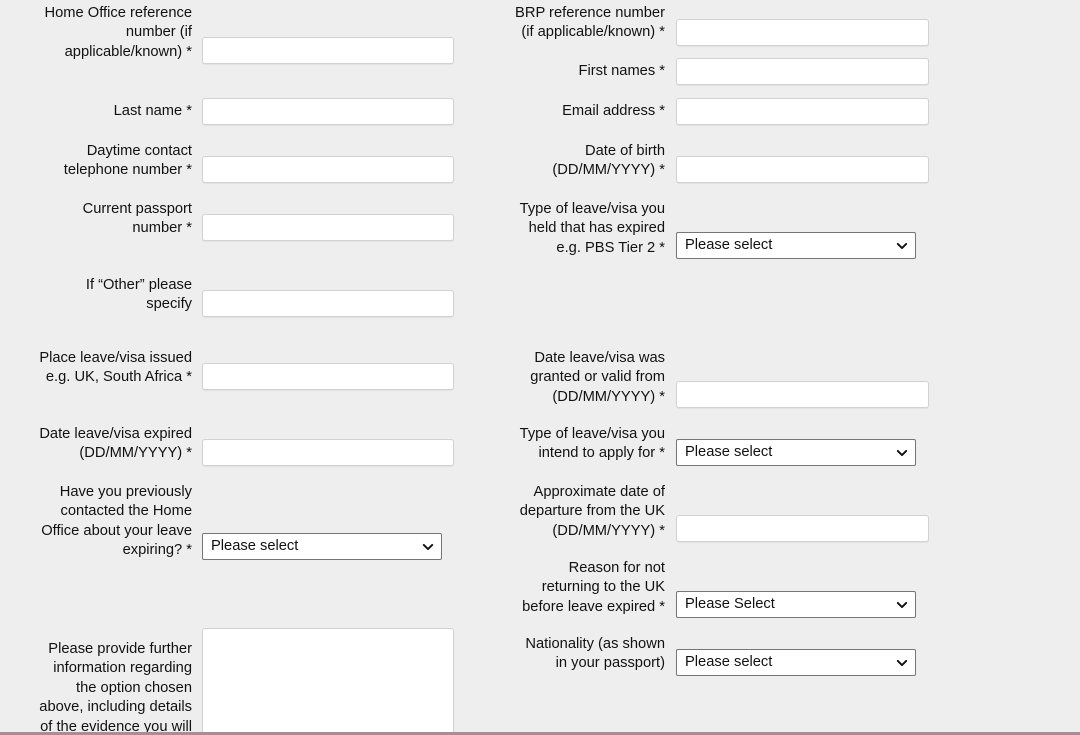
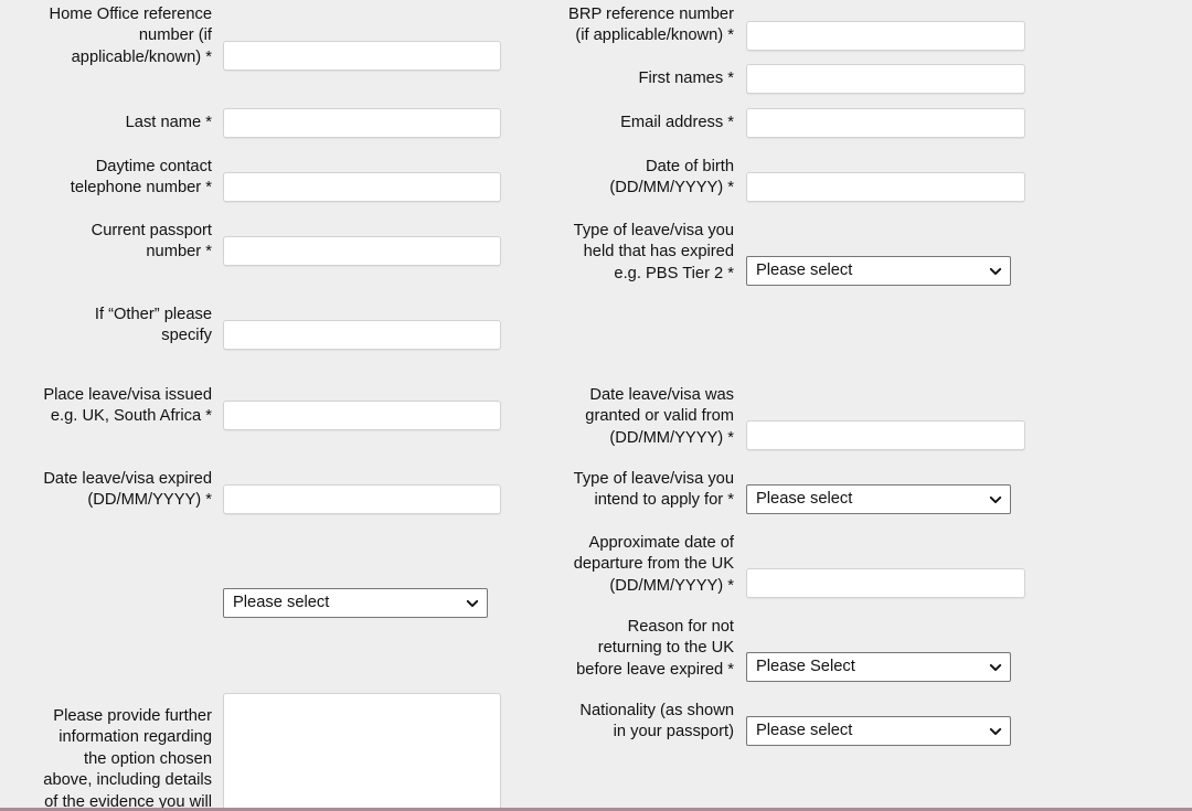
  Home Office reference
  number (if
  applicable/known) *
  Last name *
  Daytime contact
  telephone number *
  Current passport
  number *
  If “Other” please
  specify
  Place leave/visa issued
  e.g. UK, South Africa *
  Date leave/visa expired
  (DD/MM/YYYY) *
- Have you previously
- contacted the Home
- Office about your leave
- expiring? *
  Please select
  Please provide further
  information regarding
  the option chosen
  above, including details
  of the evidence you will
  BRP reference number
  (if applicable/known) *
  First names *
  Email address *
  Date of birth
  (DD/MM/YYYY) *
  Type of leave/visa you
  held that has expired
  e.g. PBS Tier 2 *
  Please select
  Date leave/visa was
  granted or valid from
  (DD/MM/YYYY) *
  Type of leave/visa you
  intend to apply for *
  Please select
  Approximate date of
  departure from the UK
  (DD/MM/YYYY) *
  Reason for not
  returning to the UK
  before leave expired *
  Please Select
  Nationality (as shown
  in your passport)
  Please select
